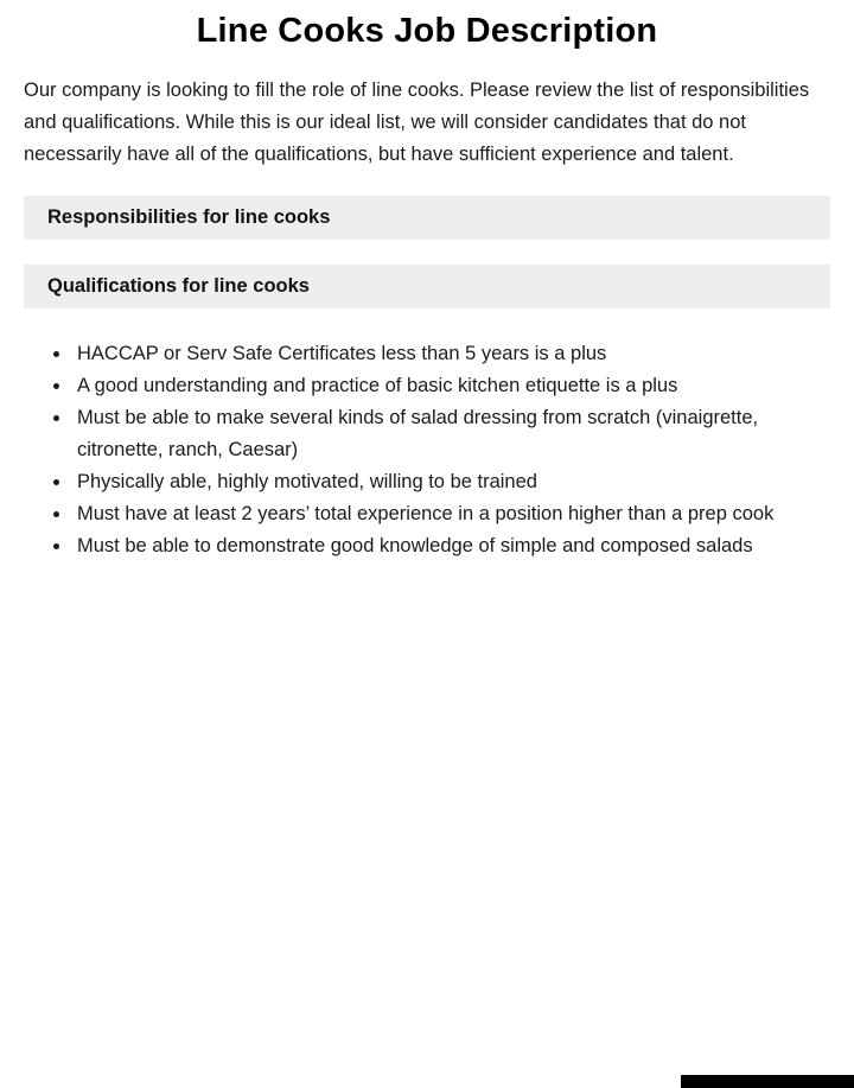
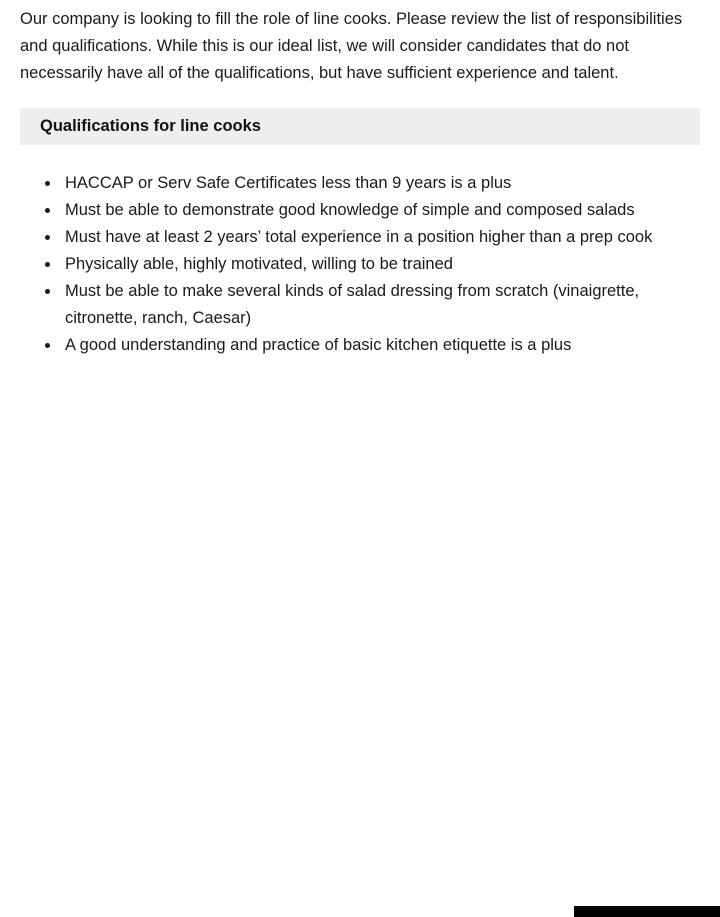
- Line Cooks Job Description
  Our company is looking to fill the role of line cooks. Please review the list of responsibilities and qualifications. While this is our ideal list, we will consider candidates that do not necessarily have all of the qualifications, but have sufficient experience and talent.
- Responsibilities for line cooks
  Qualifications for line cooks
- HACCAP or Serv Safe Certificates less than 5 years is a plus
+ HACCAP or Serv Safe Certificates less than 9 years is a plus
- A good understanding and practice of basic kitchen etiquette is a plus
+ Must be able to demonstrate good knowledge of simple and composed salads
- Must be able to make several kinds of salad dressing from scratch (vinaigrette, citronette, ranch, Caesar)
+ Must have at least 2 years’ total experience in a position higher than a prep cook
  Physically able, highly motivated, willing to be trained
- Must have at least 2 years’ total experience in a position higher than a prep cook
+ Must be able to make several kinds of salad dressing from scratch (vinaigrette, citronette, ranch, Caesar)
- Must be able to demonstrate good knowledge of simple and composed salads
+ A good understanding and practice of basic kitchen etiquette is a plus
